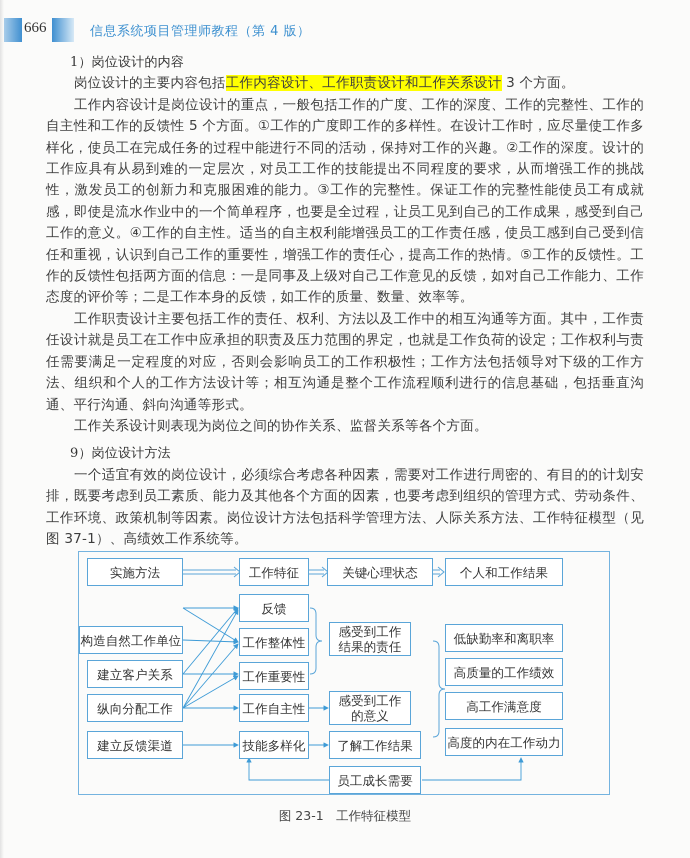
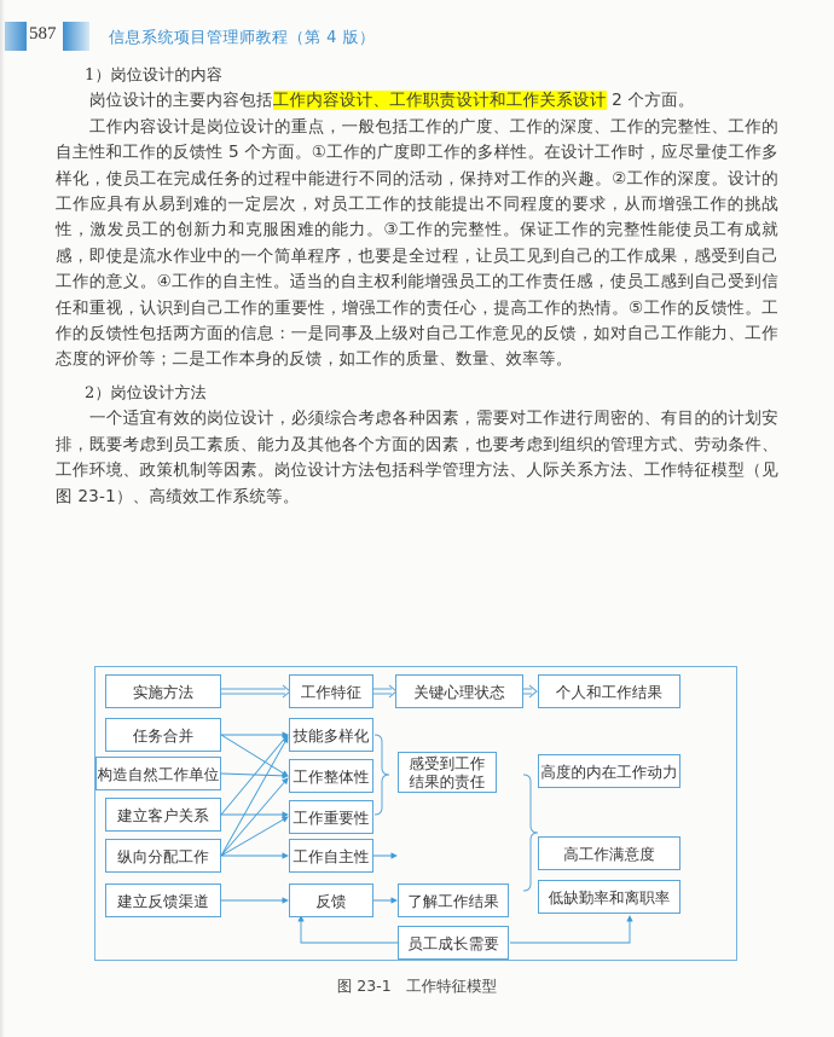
- 666
+ 587
  信息系统项目管理师教程（第 4 版）
  1）岗位设计的内容
- 岗位设计的主要内容包括工作内容设计、工作职责设计和工作关系设计 3 个方面。
+ 岗位设计的主要内容包括工作内容设计、工作职责设计和工作关系设计 2 个方面。
  工作内容设计是岗位设计的重点，一般包括工作的广度、工作的深度、工作的完整性、工作的自主性和工作的反馈性 5 个方面。①工作的广度即工作的多样性。在设计工作时，应尽量使工作多样化，使员工在完成任务的过程中能进行不同的活动，保持对工作的兴趣。②工作的深度。设计的工作应具有从易到难的一定层次，对员工工作的技能提出不同程度的要求，从而增强工作的挑战性，激发员工的创新力和克服困难的能力。③工作的完整性。保证工作的完整性能使员工有成就感，即使是流水作业中的一个简单程序，也要是全过程，让员工见到自己的工作成果，感受到自己工作的意义。④工作的自主性。适当的自主权利能增强员工的工作责任感，使员工感到自己受到信任和重视，认识到自己工作的重要性，增强工作的责任心，提高工作的热情。⑤工作的反馈性。工作的反馈性包括两方面的信息：一是同事及上级对自己工作意见的反馈，如对自己工作能力、工作态度的评价等；二是工作本身的反馈，如工作的质量、数量、效率等。
- 工作职责设计主要包括工作的责任、权利、方法以及工作中的相互沟通等方面。其中，工作责任设计就是员工在工作中应承担的职责及压力范围的界定，也就是工作负荷的设定；工作权利与责任需要满足一定程度的对应，否则会影响员工的工作积极性；工作方法包括领导对下级的工作方法、组织和个人的工作方法设计等；相互沟通是整个工作流程顺利进行的信息基础，包括垂直沟通、平行沟通、斜向沟通等形式。
- 工作关系设计则表现为岗位之间的协作关系、监督关系等各个方面。
- 9）岗位设计方法
+ 2）岗位设计方法
- 一个适宜有效的岗位设计，必须综合考虑各种因素，需要对工作进行周密的、有目的的计划安排，既要考虑到员工素质、能力及其他各个方面的因素，也要考虑到组织的管理方式、劳动条件、工作环境、政策机制等因素。岗位设计方法包括科学管理方法、人际关系方法、工作特征模型（见图 37-1）、高绩效工作系统等。
+ 一个适宜有效的岗位设计，必须综合考虑各种因素，需要对工作进行周密的、有目的的计划安排，既要考虑到员工素质、能力及其他各个方面的因素，也要考虑到组织的管理方式、劳动条件、工作环境、政策机制等因素。岗位设计方法包括科学管理方法、人际关系方法、工作特征模型（见图 23-1）、高绩效工作系统等。
  实施方法
  工作特征
  关键心理状态
  个人和工作结果
+ 任务合并
  构造自然工作单位
  建立客户关系
  纵向分配工作
  建立反馈渠道
- 反馈
+ 技能多样化
  工作整体性
  工作重要性
  工作自主性
- 技能多样化
+ 反馈
  感受到工作结果的责任
- 感受到工作的意义
  了解工作结果
- 低缺勤率和离职率
+ 高度的内在工作动力
- 高质量的工作绩效
  高工作满意度
- 高度的内在工作动力
+ 低缺勤率和离职率
  员工成长需要
  图 23-1 工作特征模型
